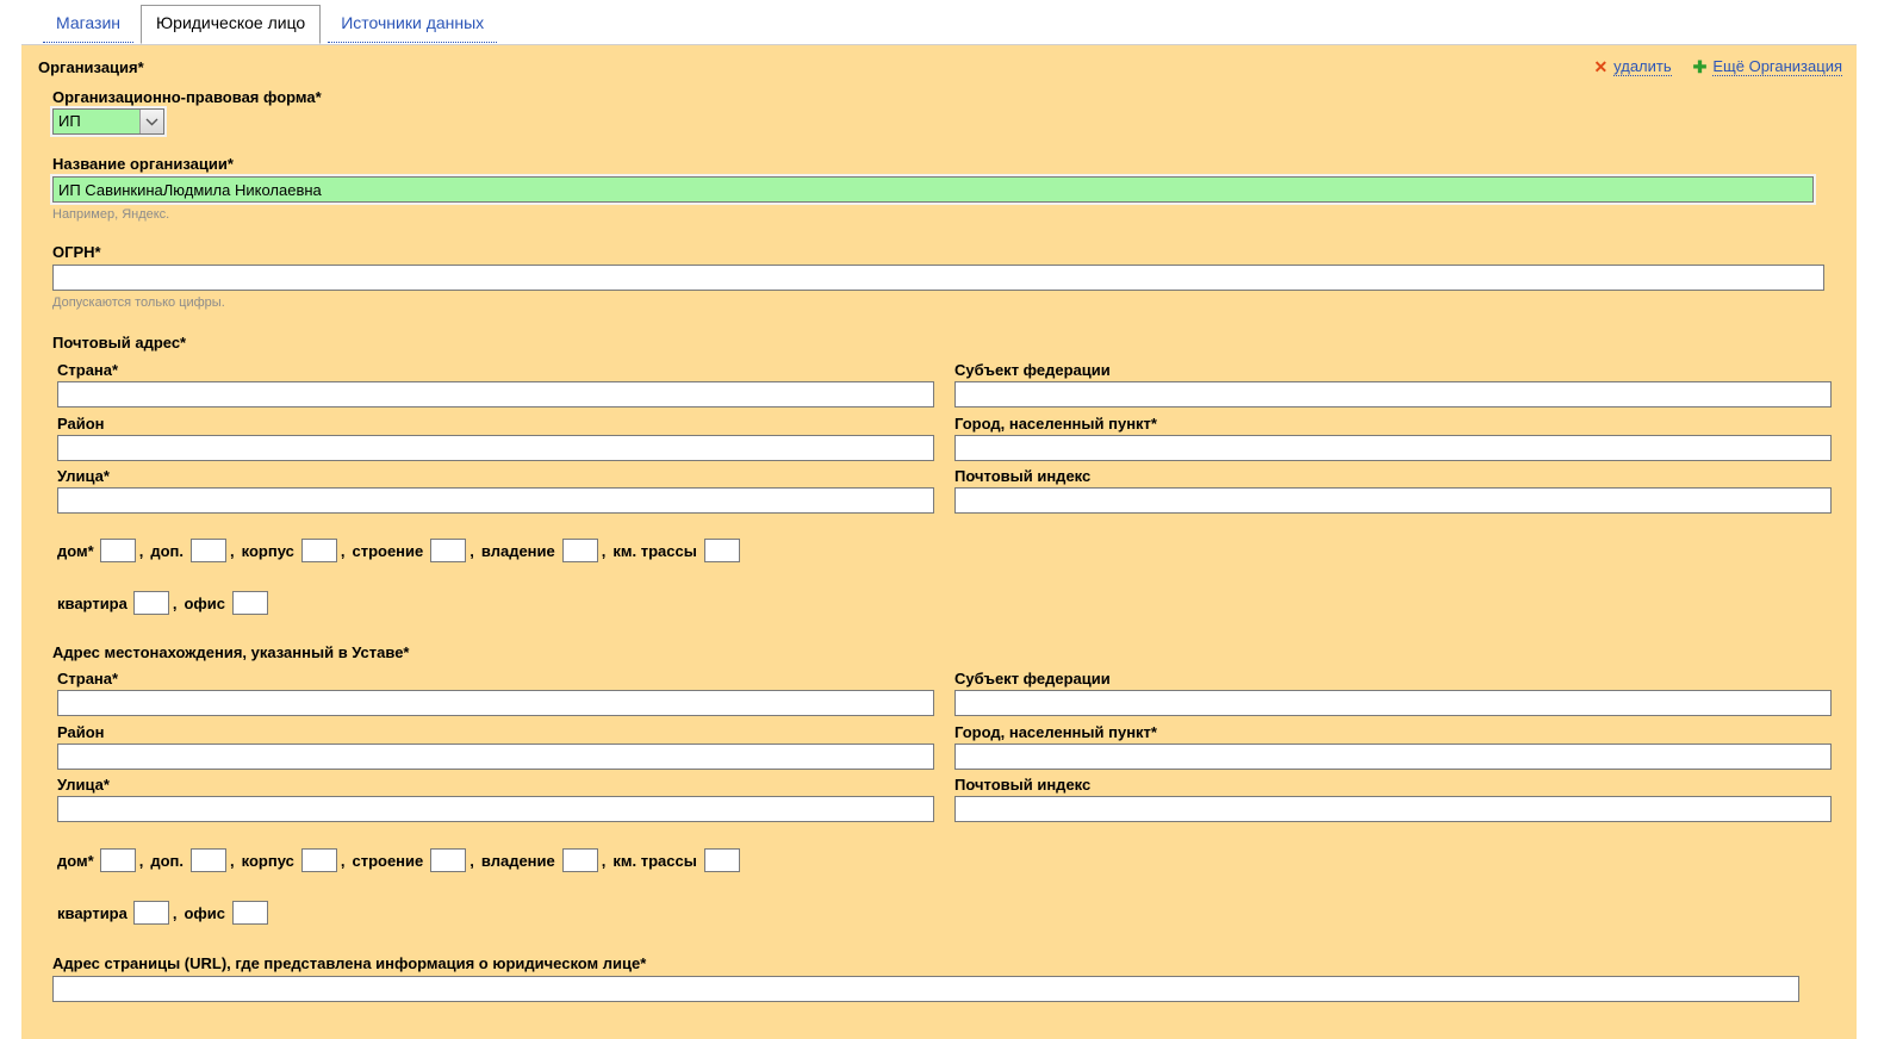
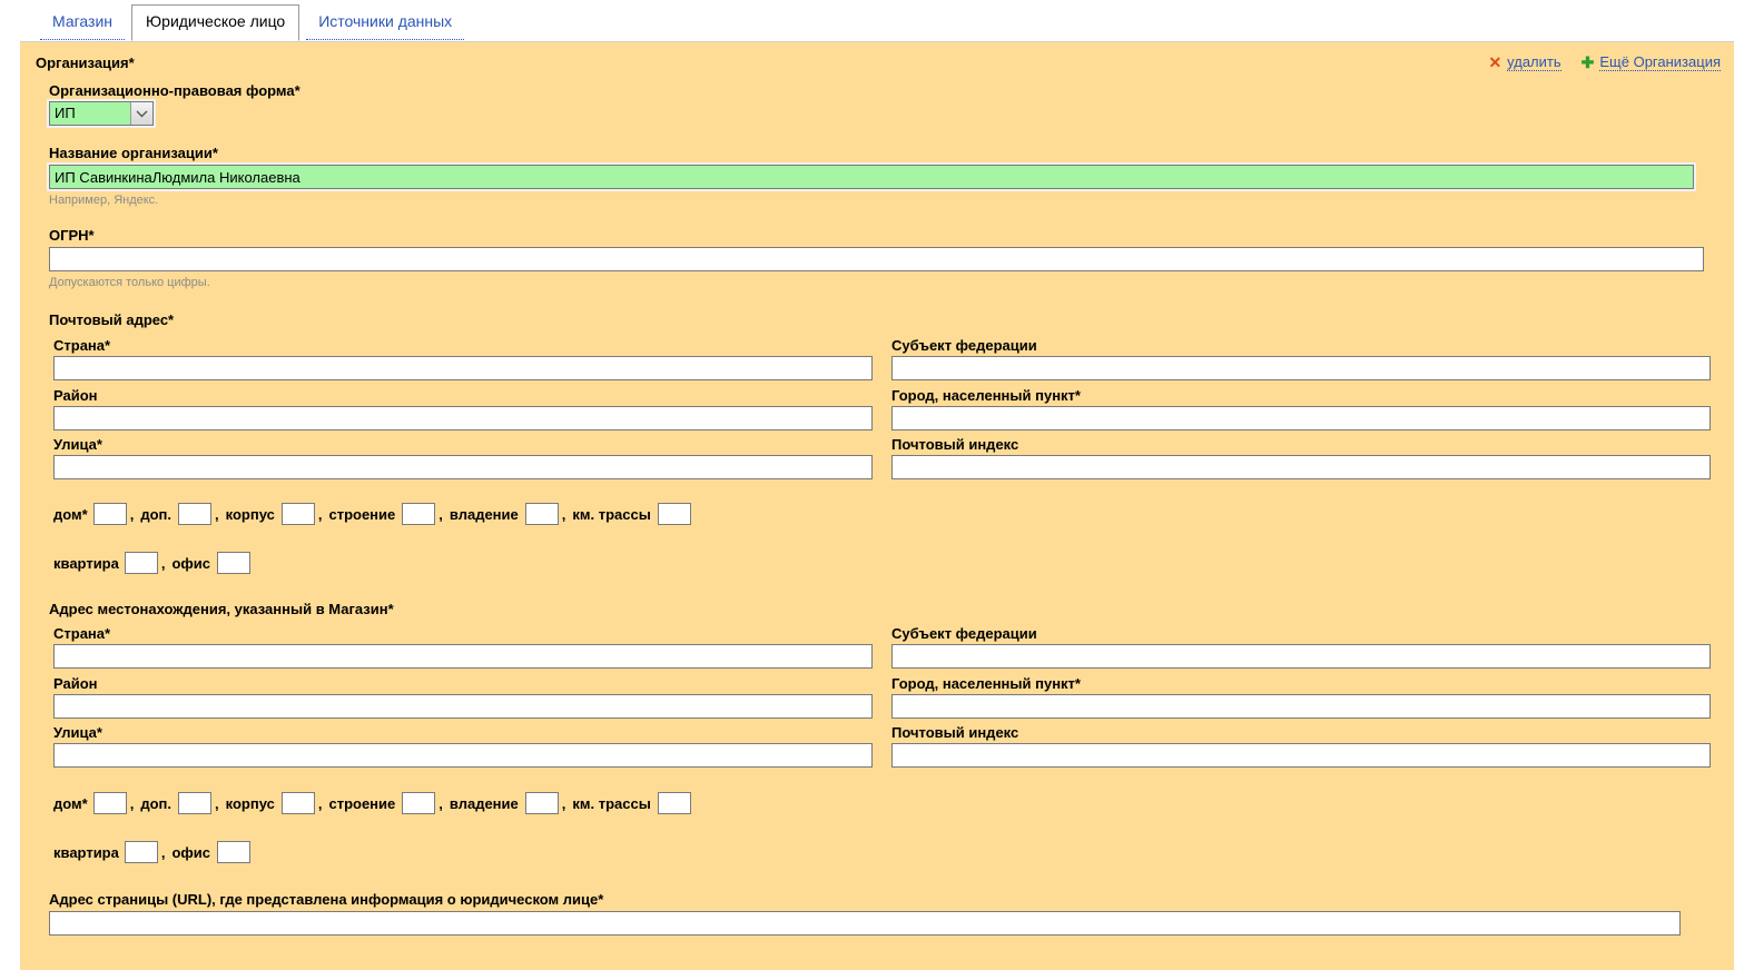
  Магазин
  Юридическое лицо
  Источники данных
  Организация*
  ✕
  удалить
  ✚
  Ещё Организация
  Организационно-правовая форма*
  ИП
  Название организации*
  ИП СавинкинаЛюдмила Николаевна
  Например, Яндекс.
  ОГРН*
  Допускаются только цифры.
  Почтовый адрес*
  Страна*
  Субъект федерации
  Район
  Город, населенный пункт*
  Улица*
  Почтовый индекс
  дом*
  ,
  доп.
  ,
  корпус
  ,
  строение
  ,
  владение
  ,
  км. трассы
  квартира
  ,
  офис
- Адрес местонахождения, указанный в Уставе*
+ Адрес местонахождения, указанный в Магазин*
  Страна*
  Субъект федерации
  Район
  Город, населенный пункт*
  Улица*
  Почтовый индекс
  дом*
  ,
  доп.
  ,
  корпус
  ,
  строение
  ,
  владение
  ,
  км. трассы
  квартира
  ,
  офис
  Адрес страницы (URL), где представлена информация о юридическом лице*
